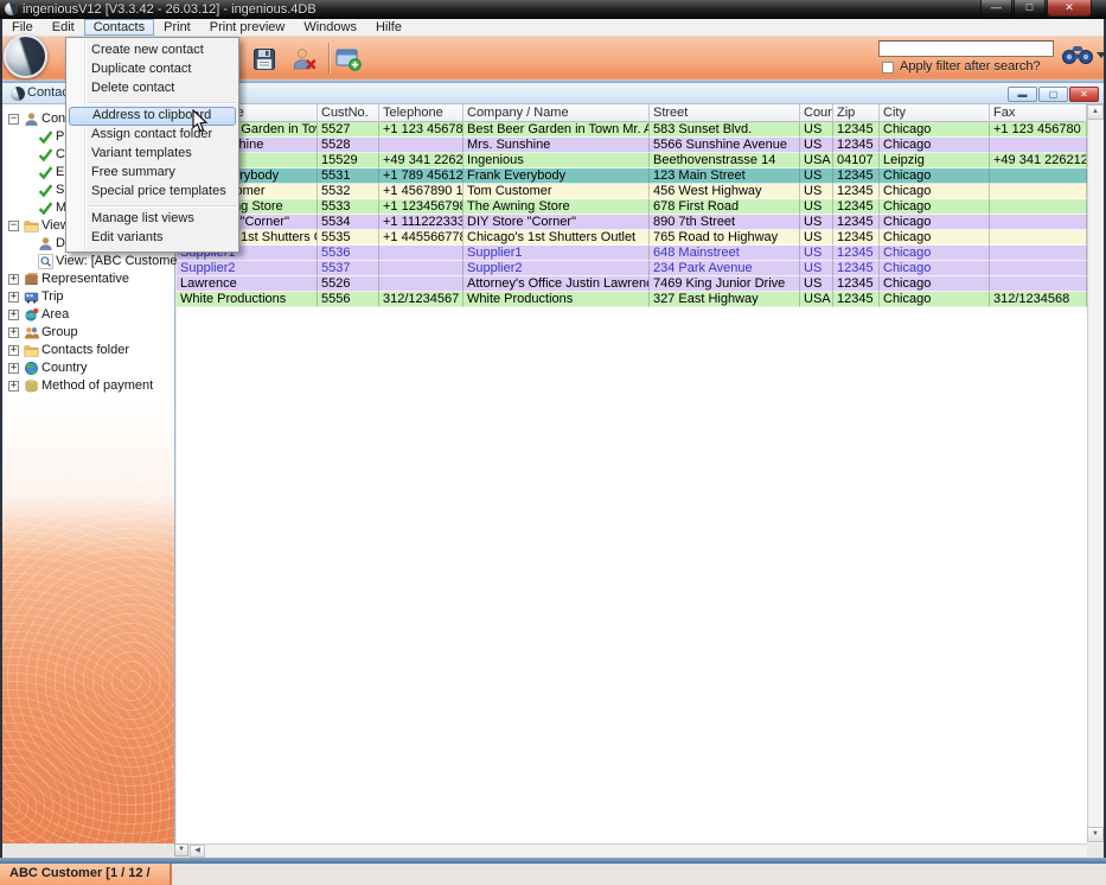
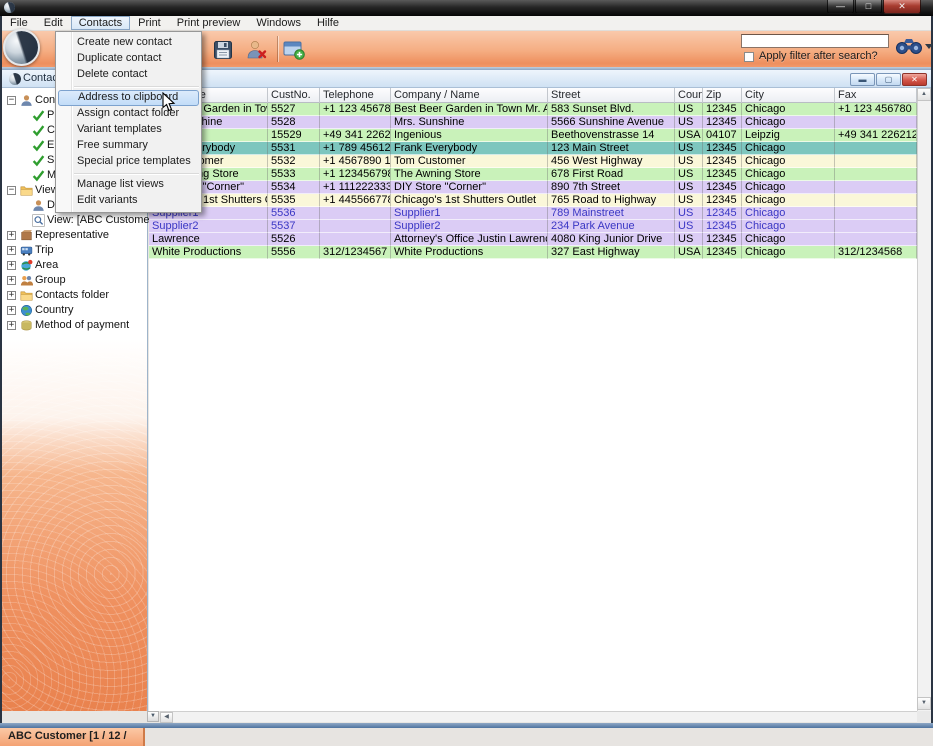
- ingeniousV12 [V3.3.42 - 26.03.12] - ingenious.4DB
  —
  □
  ✕
  File Edit Contacts Print Print preview Windows Hilfe
  Apply filter after search?
  ▬
  ▢
  ✕
  −
  P
  C
  E
  S
  M
  −
  D
  View: [ABC Custome
  +
  Representative
  +
  Trip
  +
  Area
  +
  Group
  +
  Contacts folder
  +
  Country
  +
  Method of payment
  CustNo.
  Telephone
  Company / Name
  Street
  Zip
  City
  Fax
  5527
  +1 123 45678
  Best Beer Garden in Town Mr. A
  583 Sunset Blvd.
  US
  12345
  Chicago
  +1 123 456780
  5528
  Mrs. Sunshine
  5566 Sunshine Avenue
  US
  12345
  Chicago
  15529
  +49 341 2262
  Ingenious
  Beethovenstrasse 14
  USA
  04107
  Leipzig
  +49 341 226212
  5531
  +1 789 45612
  Frank Everybody
  123 Main Street
  US
  12345
  Chicago
  5532
  +1 4567890 1
  Tom Customer
  456 West Highway
  US
  12345
  Chicago
  5533
  +1 123456798
  The Awning Store
  678 First Road
  US
  12345
  Chicago
  5534
  +1 111222333
  DIY Store "Corner"
  890 7th Street
  US
  12345
  Chicago
  5535
  +1 445566778
  Chicago's 1st Shutters Outlet
  765 Road to Highway
  US
  12345
  Chicago
  Supplier1
  5536
  Supplier1
- 648 Mainstreet
+ 789 Mainstreet
  US
  12345
  Chicago
  Supplier2
  5537
  Supplier2
  234 Park Avenue
  US
  12345
  Chicago
  Lawrence
  5526
  Attorney's Office Justin Lawrenc
- 7469 King Junior Drive
+ 4080 King Junior Drive
  US
  12345
  Chicago
  White Productions
  5556
  312/1234567
  White Productions
  327 East Highway
  USA
  12345
  Chicago
  312/1234568
  ABC Customer [1 / 12 /
  Create new contact
  Duplicate contact
  Delete contact
  Address to clipbord
  Assign contact folder
  Variant templates
  Free summary
  Special price templates
  Manage list views
  Edit variants
